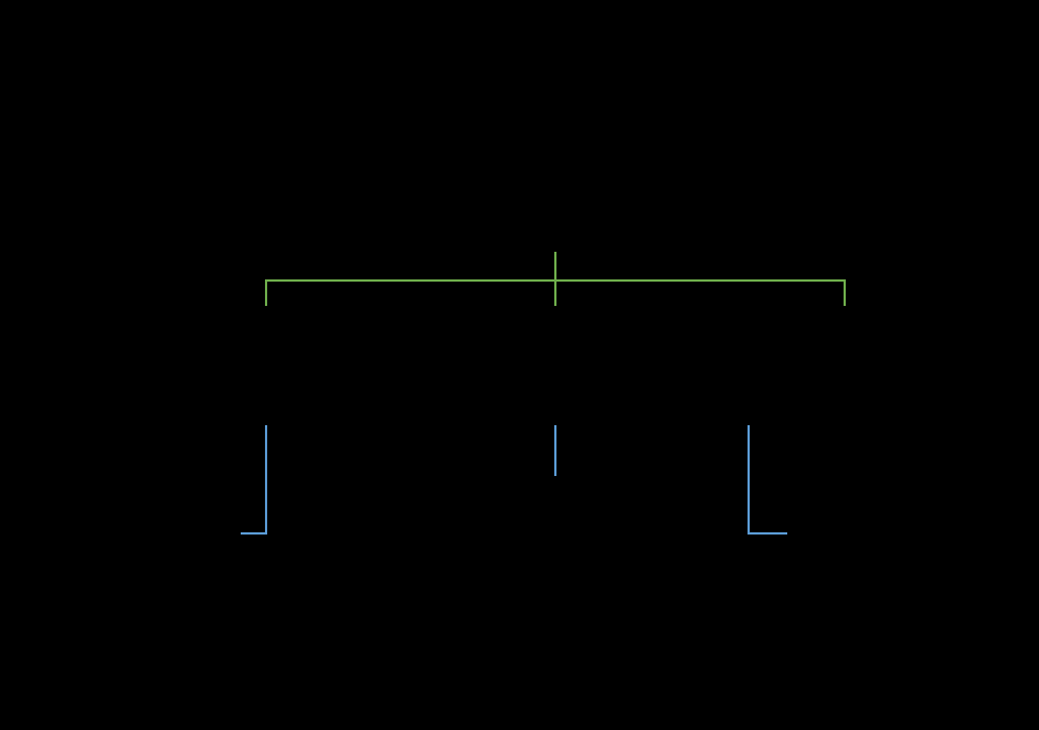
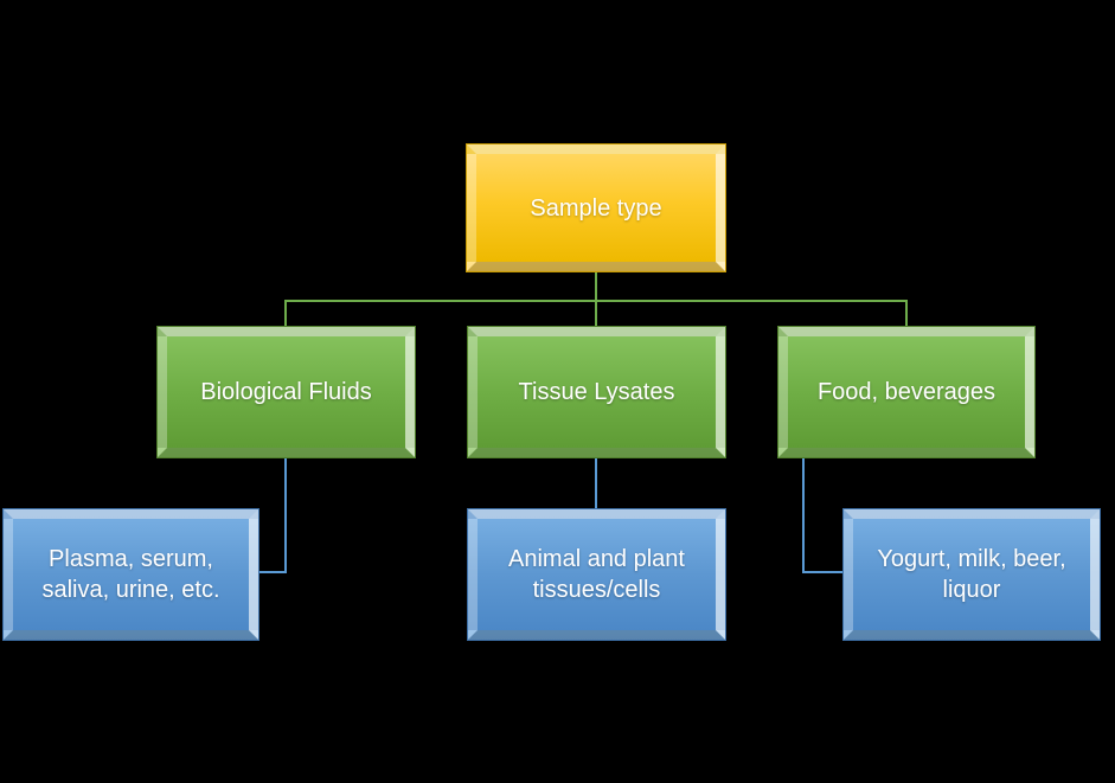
+ Sample type
+ Biological Fluids
+ Tissue Lysates
+ Food, beverages
+ Plasma, serum, saliva, urine, etc.
+ Animal and plant tissues/cells
+ Yogurt, milk, beer, liquor
